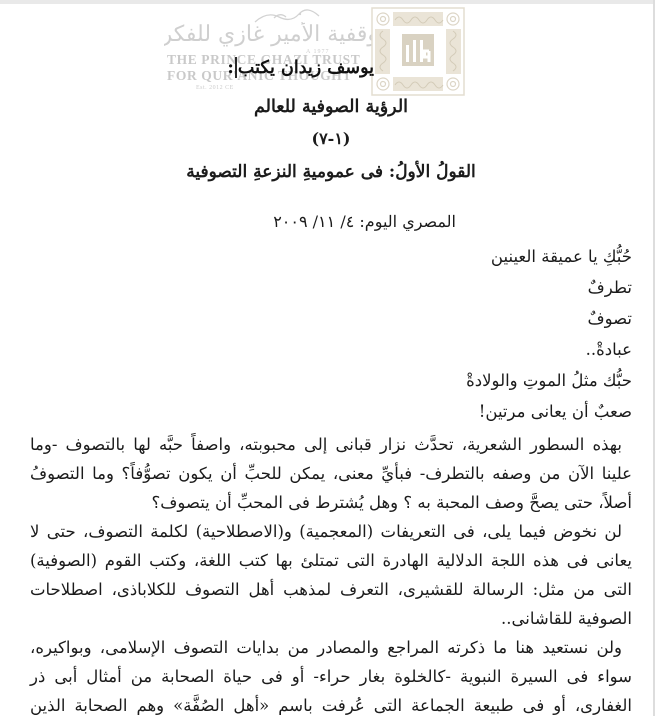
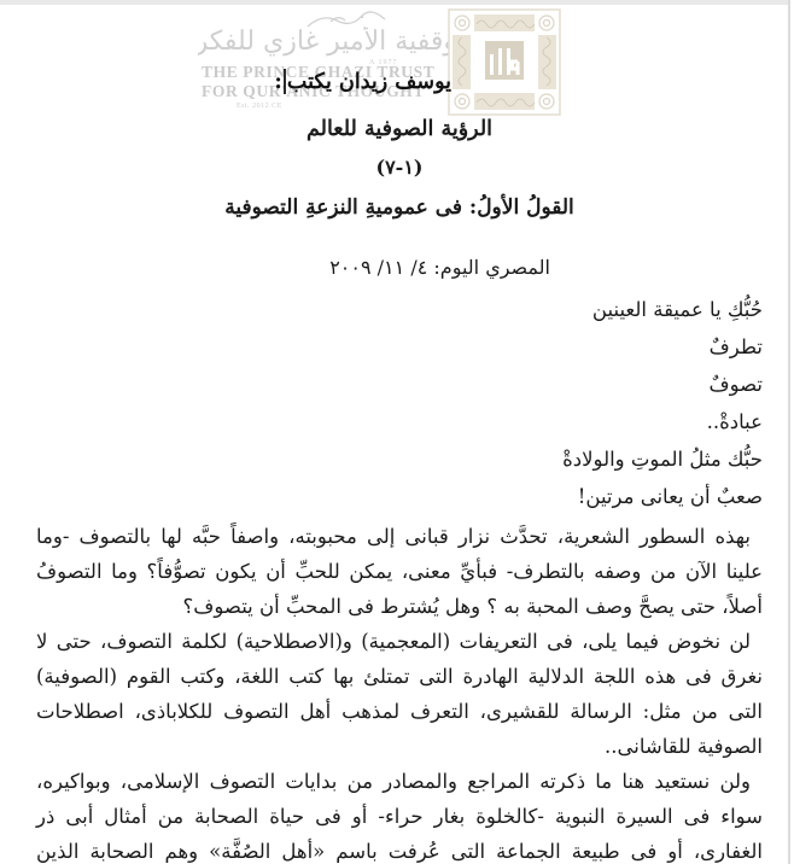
  قفية الأمير غازي للفكر
  THE PRINCE GHAZI TRUST
  FOR QURANIC THOUGHT
  يوسف زيدان يكتب
  :
  الرؤية الصوفية للعالم
  (١-٧)
  القولُ الأولُ: فى عموميةِ النزعةِ التصوفية
  المصري اليوم: ٤/ ١١/ ٢٠٠٩
  حُبُّكِ يا عميقة العينين
  تطرفٌ
  تصوفٌ
  عبادةْ..
  حبُّك مثلُ الموتِ والولادةْ
  صعبٌ أن يعانى مرتين!
  بهذه السطور الشعرية، تحدَّث نزار قبانى إلى محبوبته، واصفاً حبَّه لها بالتصوف -وما علينا الآن من وصفه بالتطرف- فبأيِّ معنى، يمكن للحبِّ أن يكون تصوُّفاً؟ وما التصوفُ أصلاً، حتى يصحَّ وصف المحبة به ؟ وهل يُشترط فى المحبِّ أن يتصوف؟
- لن نخوض فيما يلى، فى التعريفات (المعجمية) و(الاصطلاحية) لكلمة التصوف، حتى لا يعانى فى هذه اللجة الدلالية الهادرة التى تمتلئ بها كتب اللغة، وكتب القوم (الصوفية) التى من مثل: الرسالة للقشيرى، التعرف لمذهب أهل التصوف للكلاباذى، اصطلاحات الصوفية للقاشانى..
+ لن نخوض فيما يلى، فى التعريفات (المعجمية) و(الاصطلاحية) لكلمة التصوف، حتى لا نغرق فى هذه اللجة الدلالية الهادرة التى تمتلئ بها كتب اللغة، وكتب القوم (الصوفية) التى من مثل: الرسالة للقشيرى، التعرف لمذهب أهل التصوف للكلاباذى، اصطلاحات الصوفية للقاشانى..
  ولن نستعيد هنا ما ذكرته المراجع والمصادر من بدايات التصوف الإسلامى، وبواكيره، سواء فى السيرة النبوية -كالخلوة بغار حراء- أو فى حياة الصحابة من أمثال أبى ذر الغفارى، أو فى طبيعة الجماعة التى عُرفت باسم «أهل الصُفَّة» وهم الصحابة الذين
